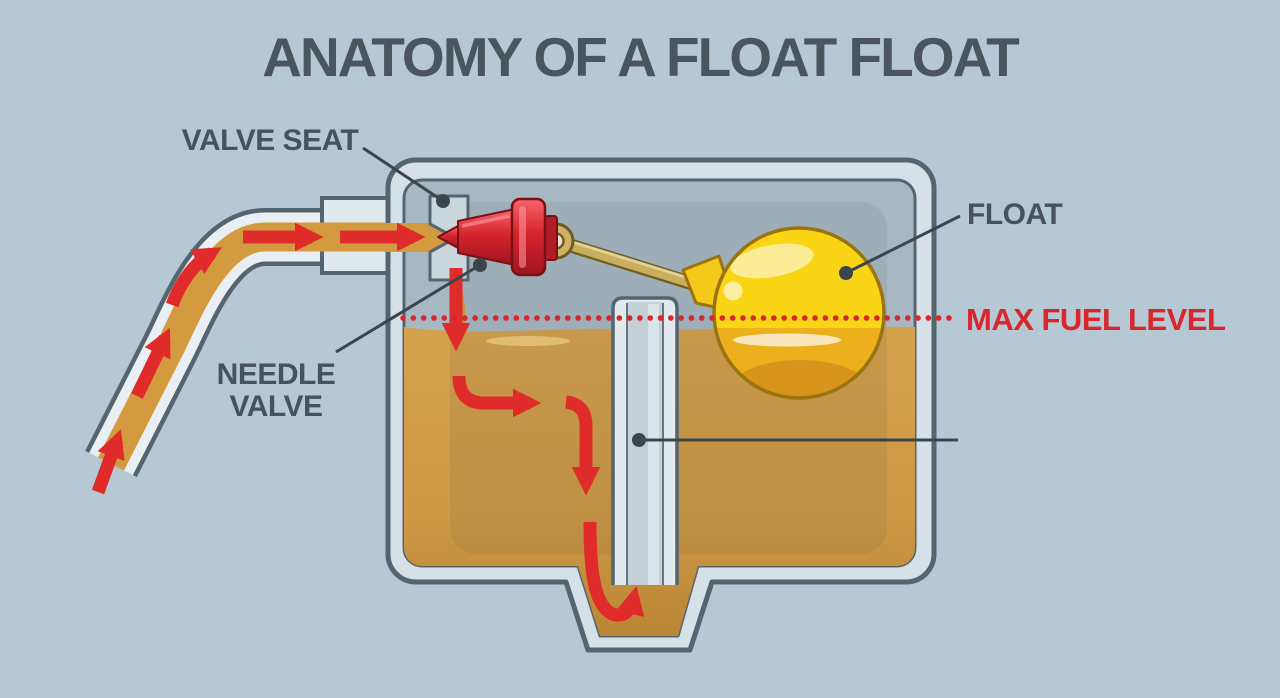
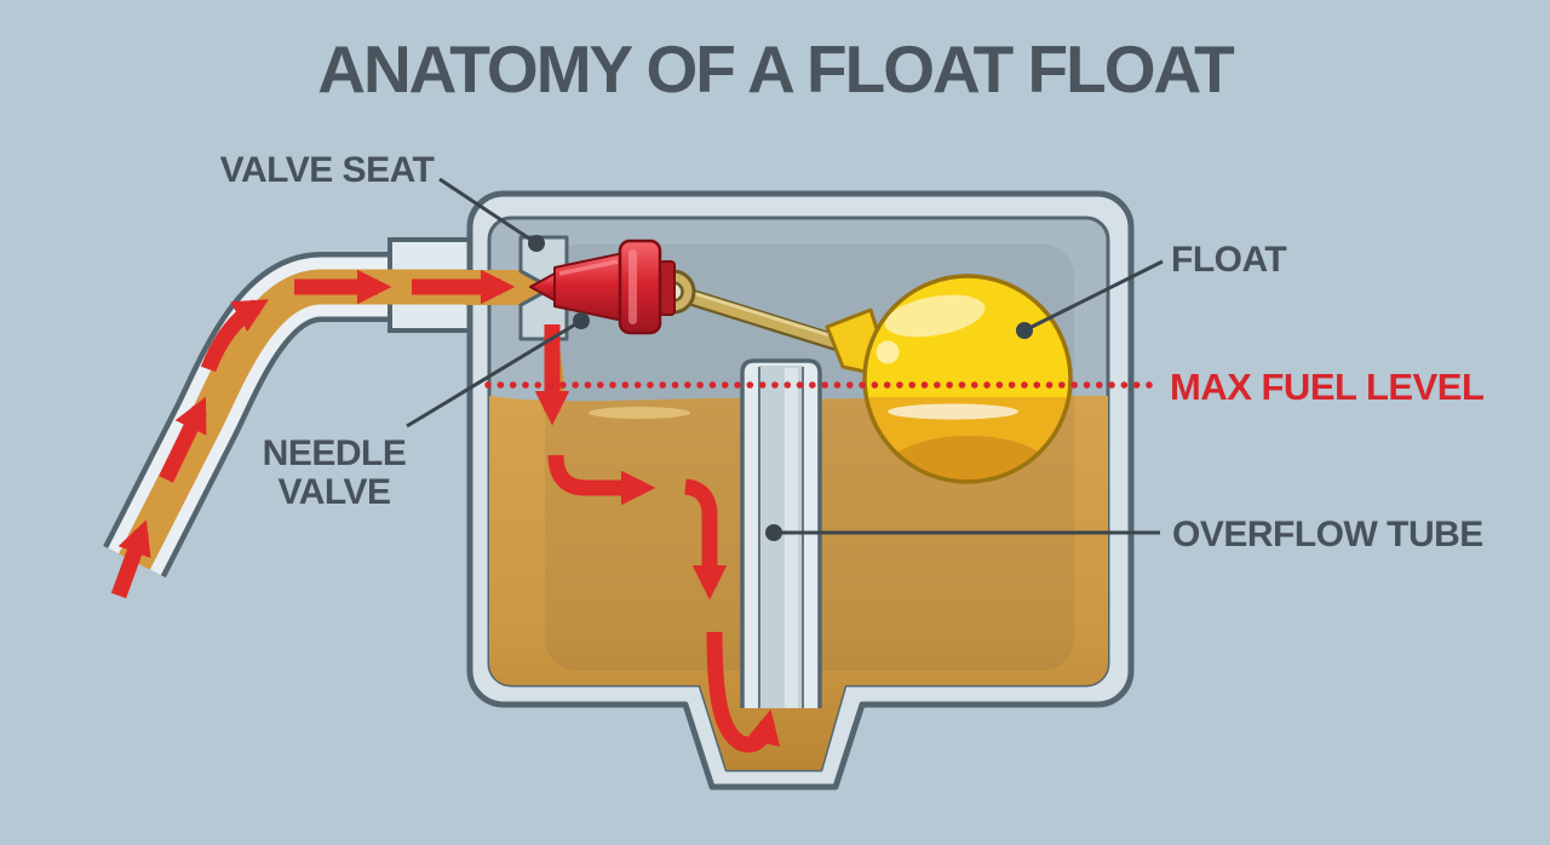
  ANATOMY OF A FLOAT FLOAT
  VALVE SEAT
  NEEDLE
  VALVE
  FLOAT
  MAX FUEL LEVEL
+ OVERFLOW TUBE
